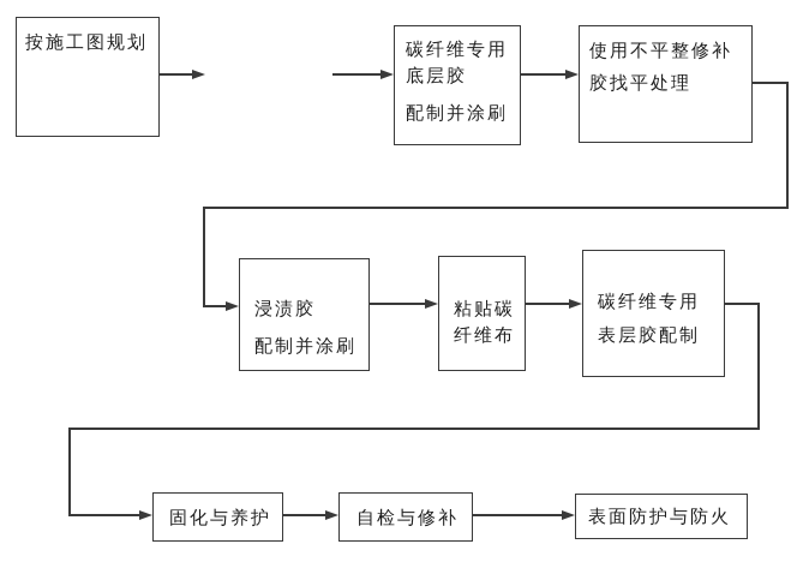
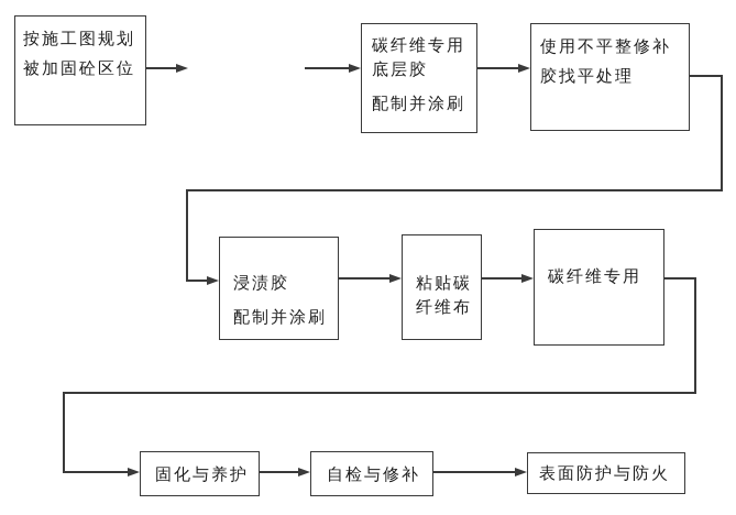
  按施工图规划
+ 被加固砼区位
  碳纤维专用
  底层胶
  配制并涂刷
  使用不平整修补
  胶找平处理
  浸渍胶
  配制并涂刷
  粘贴碳
  纤维布
  碳纤维专用
- 表层胶配制
  固化与养护
  自检与修补
  表面防护与防火
